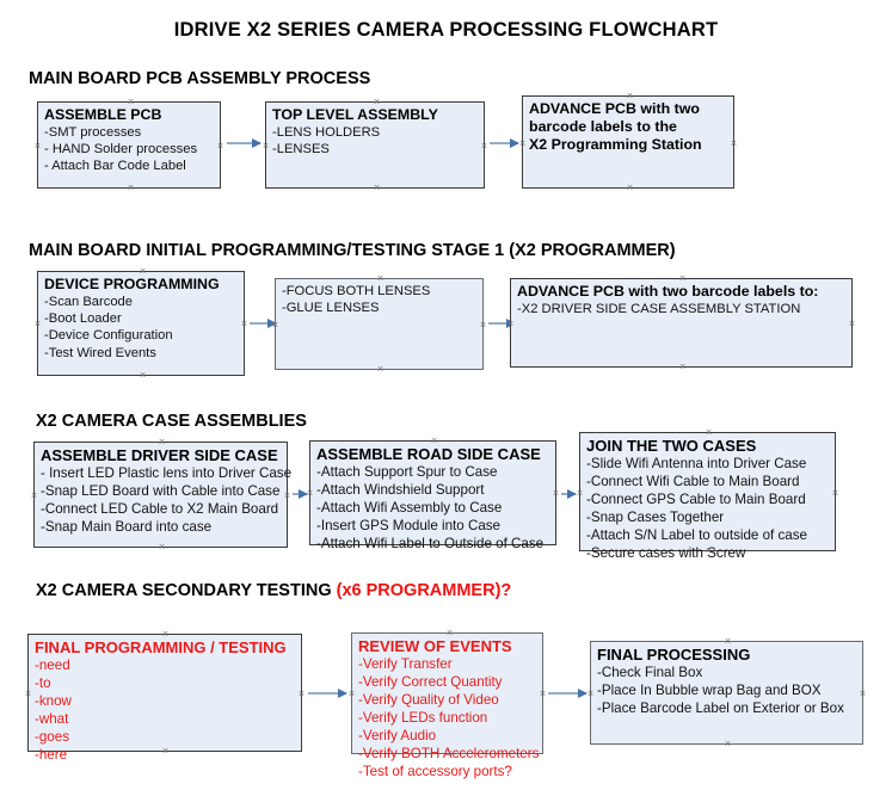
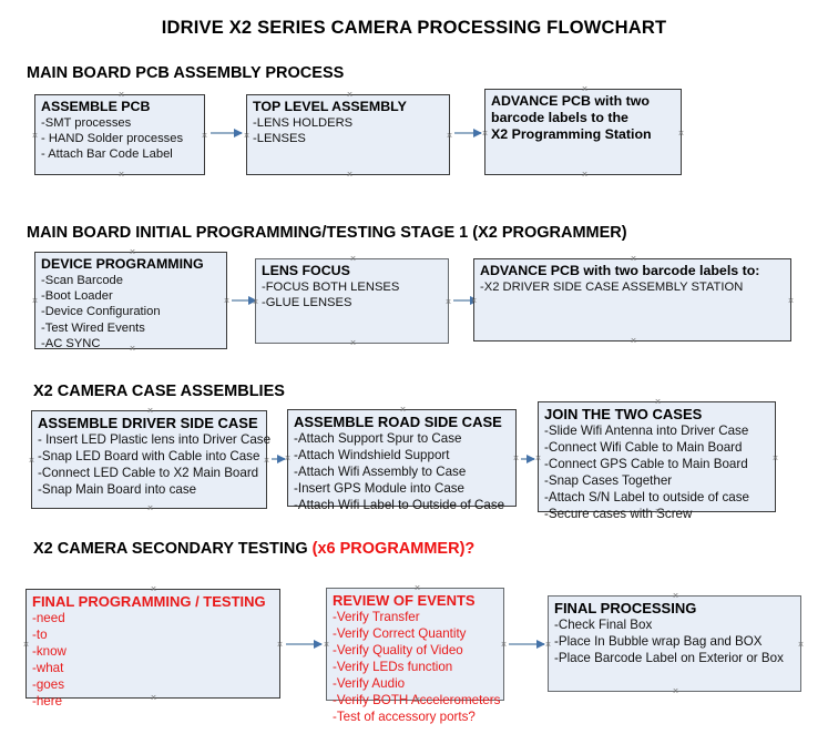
  IDRIVE X2 SERIES CAMERA PROCESSING FLOWCHART
  MAIN BOARD PCB ASSEMBLY PROCESS
  ASSEMBLE PCB
  -SMT processes
  - HAND Solder processes
  - Attach Bar Code Label
  TOP LEVEL ASSEMBLY
  -LENS HOLDERS
  -LENSES
  ADVANCE PCB with two
  barcode labels to the
  X2 Programming Station
  MAIN BOARD INITIAL PROGRAMMING/TESTING STAGE 1 (X2 PROGRAMMER)
  DEVICE PROGRAMMING
  -Scan Barcode
  -Boot Loader
  -Device Configuration
  -Test Wired Events
+ -AC SYNC
+ LENS FOCUS
  -FOCUS BOTH LENSES
  -GLUE LENSES
  ADVANCE PCB with two barcode labels to:
  -X2 DRIVER SIDE CASE ASSEMBLY STATION
  X2 CAMERA CASE ASSEMBLIES
  ASSEMBLE DRIVER SIDE CASE
  - Insert LED Plastic lens into Driver Case
  -Snap LED Board with Cable into Case
  -Connect LED Cable to X2 Main Board
  -Snap Main Board into case
  ASSEMBLE ROAD SIDE CASE
  -Attach Support Spur to Case
  -Attach Windshield Support
  -Attach Wifi Assembly to Case
  -Insert GPS Module into Case
  -Attach Wifi Label to Outside of Case
  JOIN THE TWO CASES
  -Slide Wifi Antenna into Driver Case
  -Connect Wifi Cable to Main Board
  -Connect GPS Cable to Main Board
  -Snap Cases Together
  -Attach S/N Label to outside of case
  -Secure cases with Screw
  X2 CAMERA SECONDARY TESTING (x6 PROGRAMMER)?
  FINAL PROGRAMMING / TESTING
  -need
  -to
  -know
  -what
  -goes
  -here
  REVIEW OF EVENTS
  -Verify Transfer
  -Verify Correct Quantity
  -Verify Quality of Video
  -Verify LEDs function
  -Verify Audio
  -Verify BOTH Accelerometers
  -Test of accessory ports?
  FINAL PROCESSING
  -Check Final Box
  -Place In Bubble wrap Bag and BOX
  -Place Barcode Label on Exterior or Box
